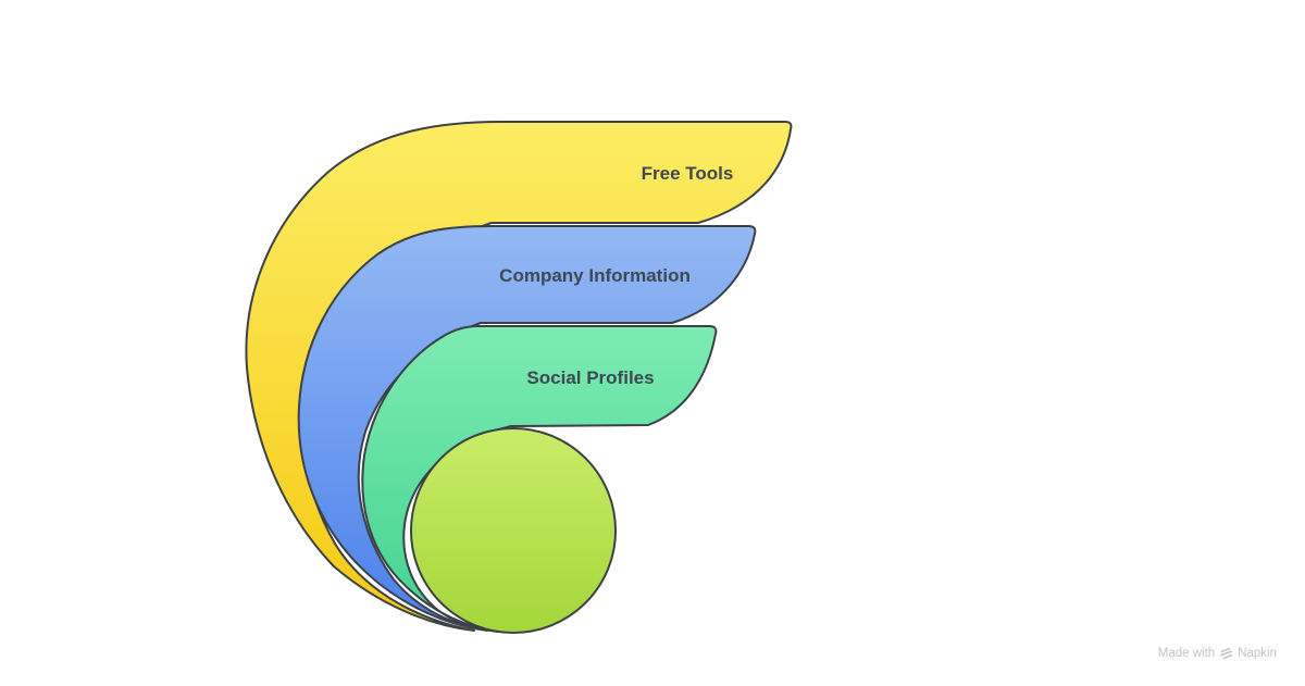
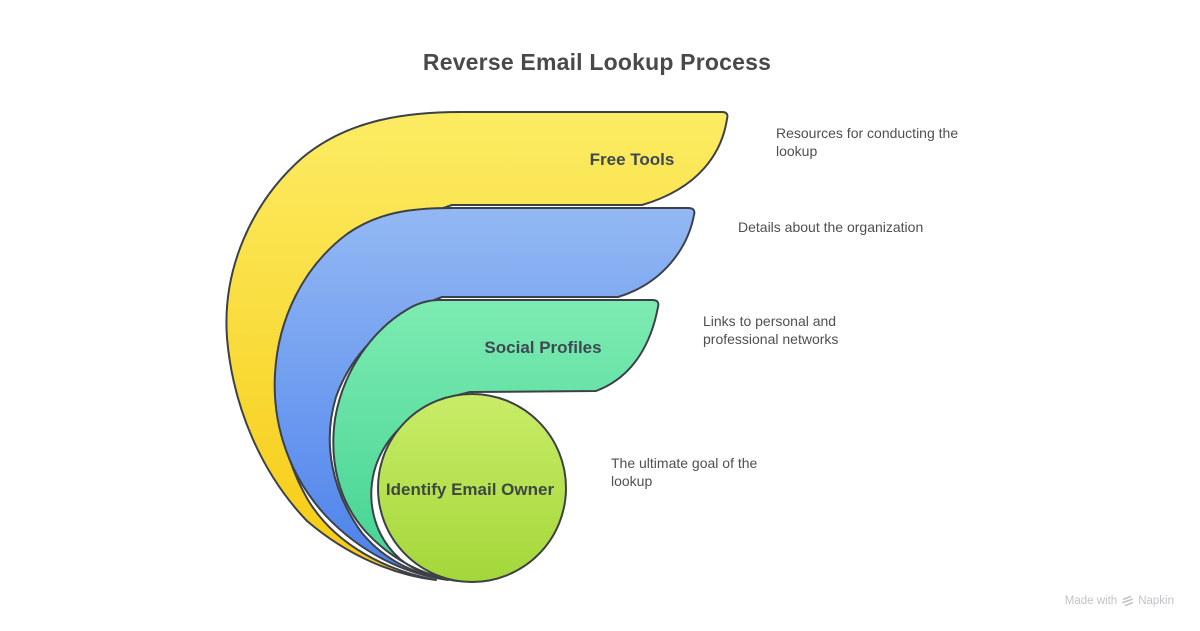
+ Reverse Email Lookup Process
  Free Tools
- Company Information
  Social Profiles
+ Identify Email Owner
+ Resources for conducting the lookup
+ Details about the organization
+ Links to personal and professional networks
+ The ultimate goal of the lookup
  Made with
  Napkin
